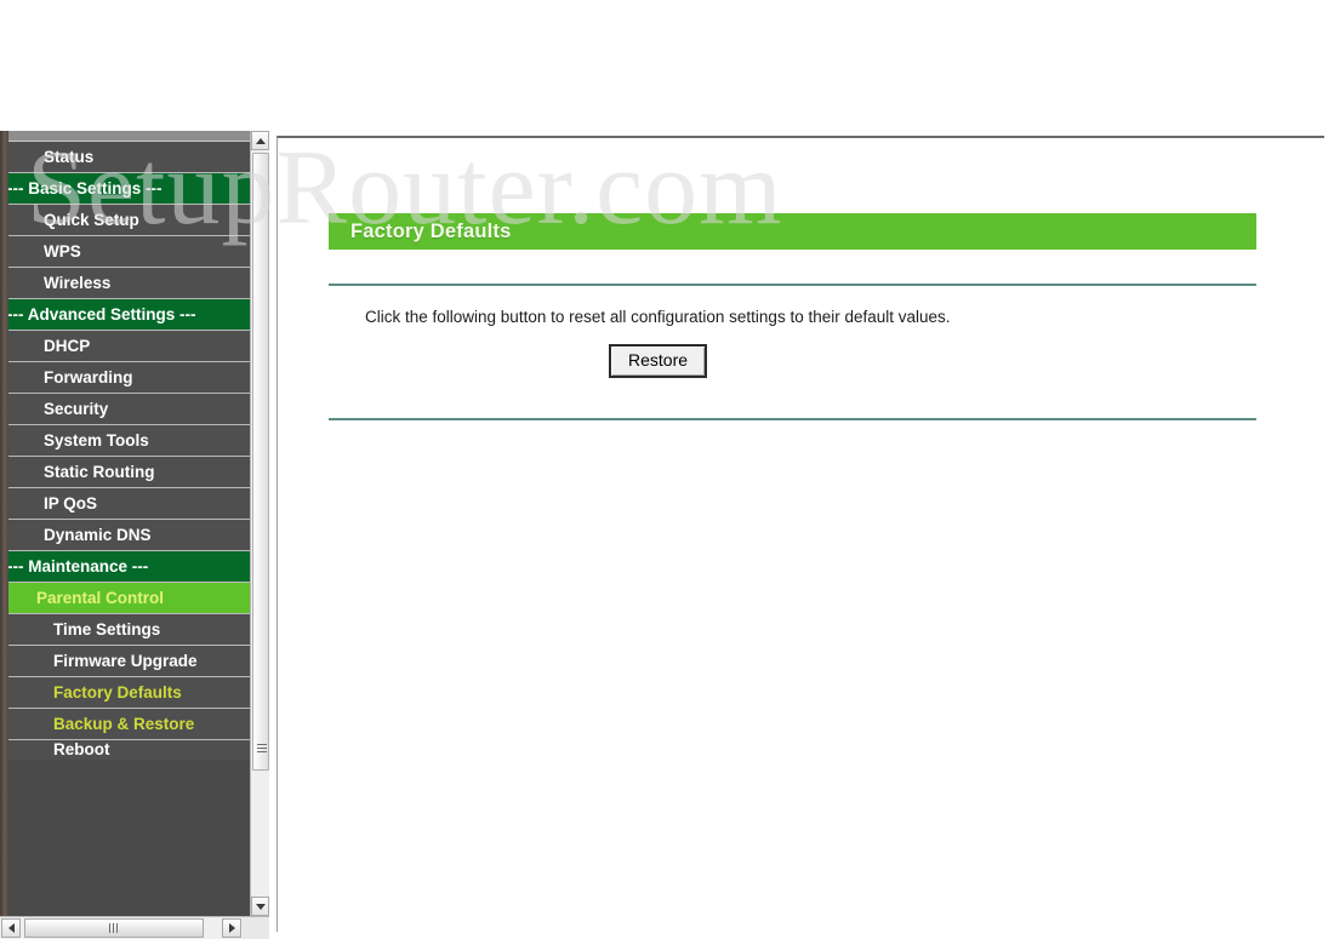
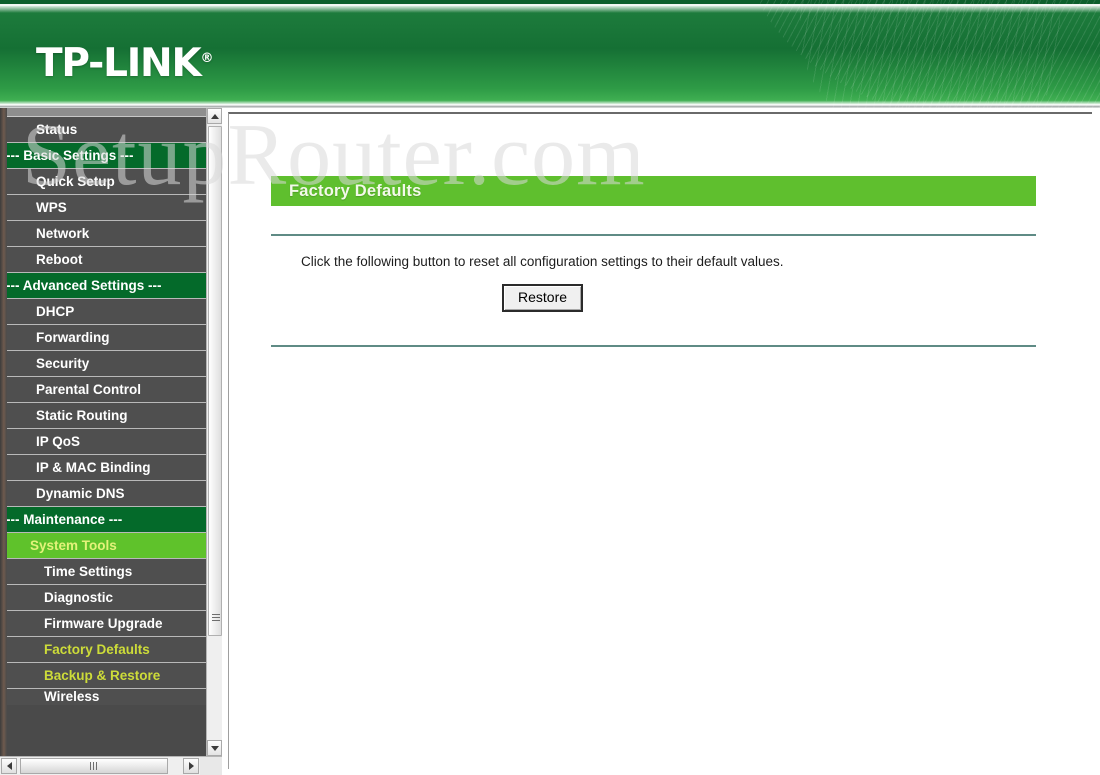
+ TP-LINK®
  SetupRouter.com
  Status
  --- Basic Settings ---
  Quick Setup
  WPS
+ Network
- Wireless
+ Reboot
  --- Advanced Settings ---
  DHCP
  Forwarding
  Security
- System Tools
+ Parental Control
  Static Routing
  IP QoS
+ IP & MAC Binding
  Dynamic DNS
  --- Maintenance ---
- Parental Control
+ System Tools
  Time Settings
+ Diagnostic
  Firmware Upgrade
  Factory Defaults
  Backup & Restore
- Reboot
+ Wireless
  Factory Defaults
  Click the following button to reset all configuration settings to their default values.
  Restore
